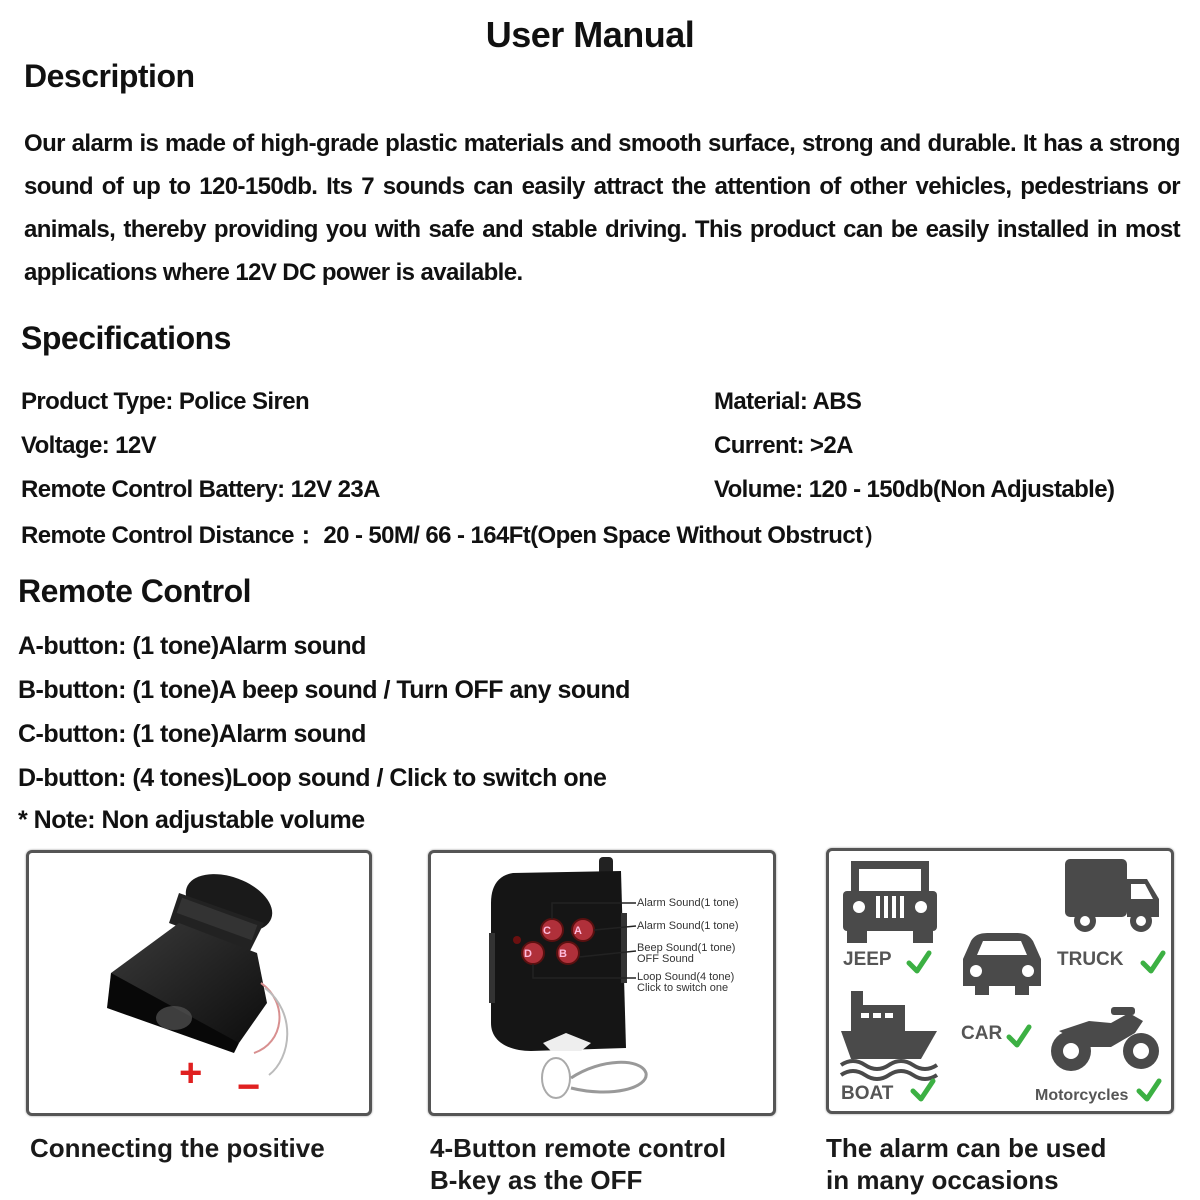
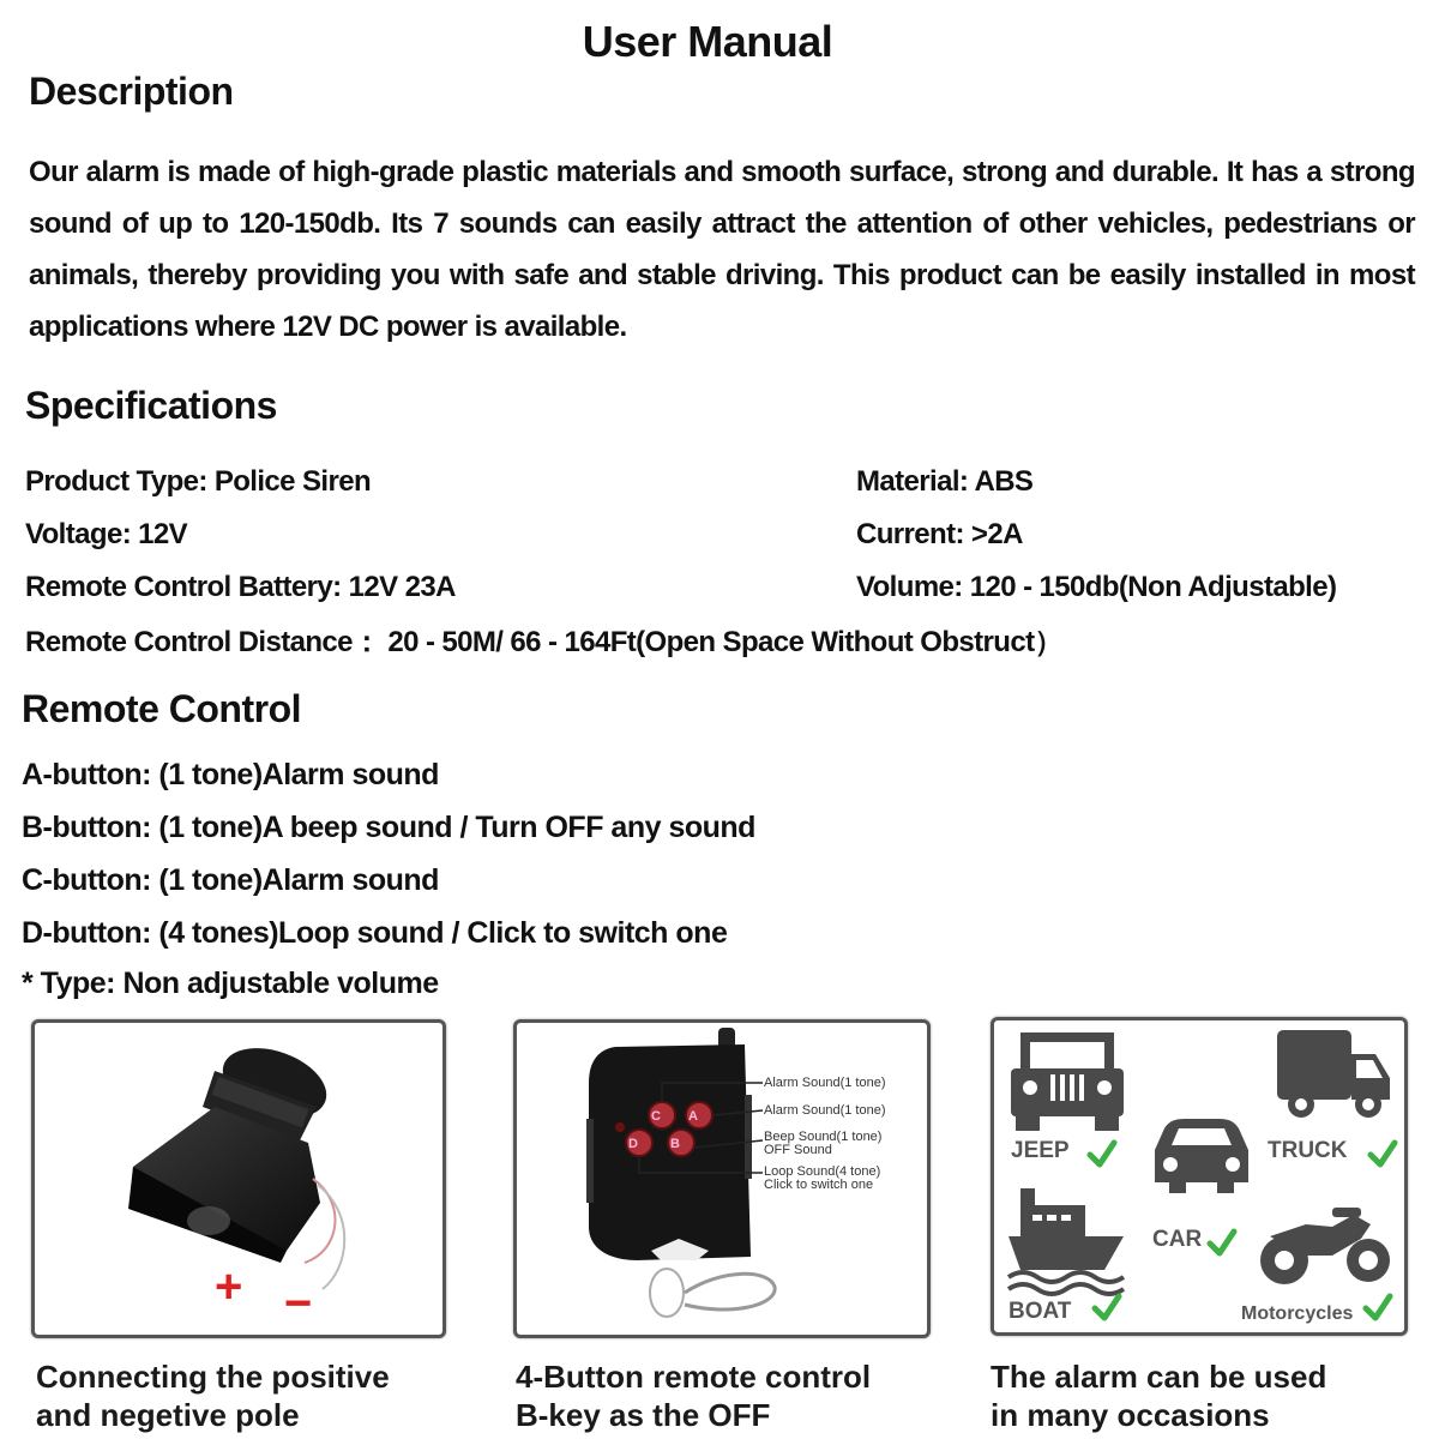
  User Manual
  Description
  Our alarm is made of high-grade plastic materials and smooth surface, strong and durable. It has a strong sound of up to 120-150db. Its 7 sounds can easily attract the attention of other vehicles, pedestrians or animals, thereby providing you with safe and stable driving. This product can be easily installed in most applications where 12V DC power is available.
  Specifications
  Product Type: Police Siren
  Voltage: 12V
  Remote Control Battery: 12V 23A
  Material: ABS
  Current: >2A
  Volume: 120 - 150db(Non Adjustable)
  Remote Control Distance： 20 - 50M/ 66 - 164Ft(Open Space Without Obstruct）
  Remote Control
  A-button: (1 tone)Alarm sound
  B-button: (1 tone)A beep sound / Turn OFF any sound
  C-button: (1 tone)Alarm sound
  D-button: (4 tones)Loop sound / Click to switch one
- * Note: Non adjustable volume
+ * Type: Non adjustable volume
  +
  −
  Connecting the positive
+ and negetive pole
  C
  A
  D
  B
  Alarm Sound(1 tone)
  Alarm Sound(1 tone)
  Beep Sound(1 tone)
  OFF Sound
  Loop Sound(4 tone)
  Click to switch one
  4-Button remote control
  B-key as the OFF
  JEEP
  TRUCK
  CAR
  BOAT
  Motorcycles
  The alarm can be used
  in many occasions
